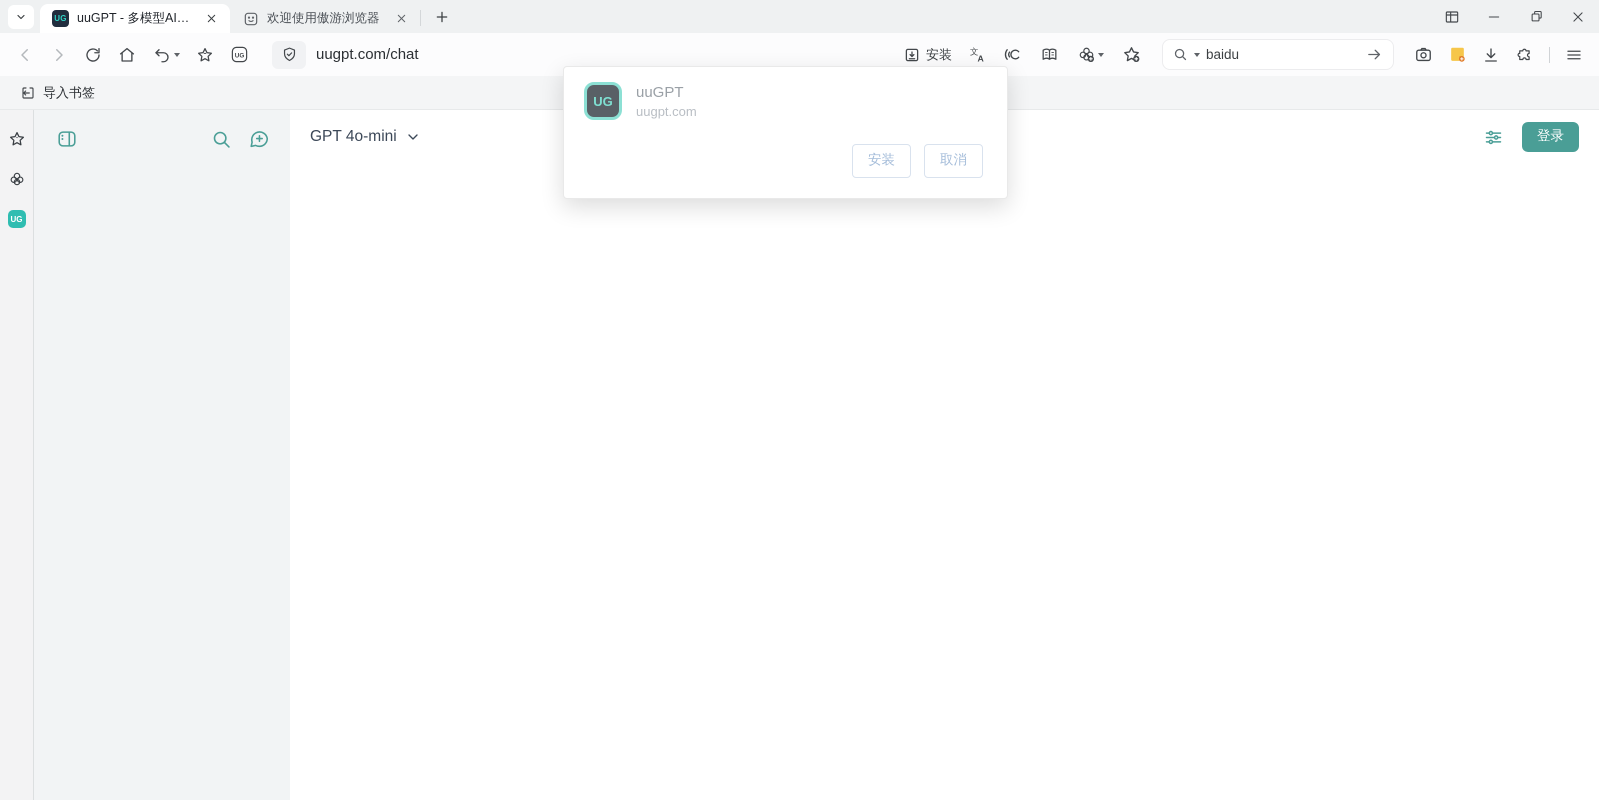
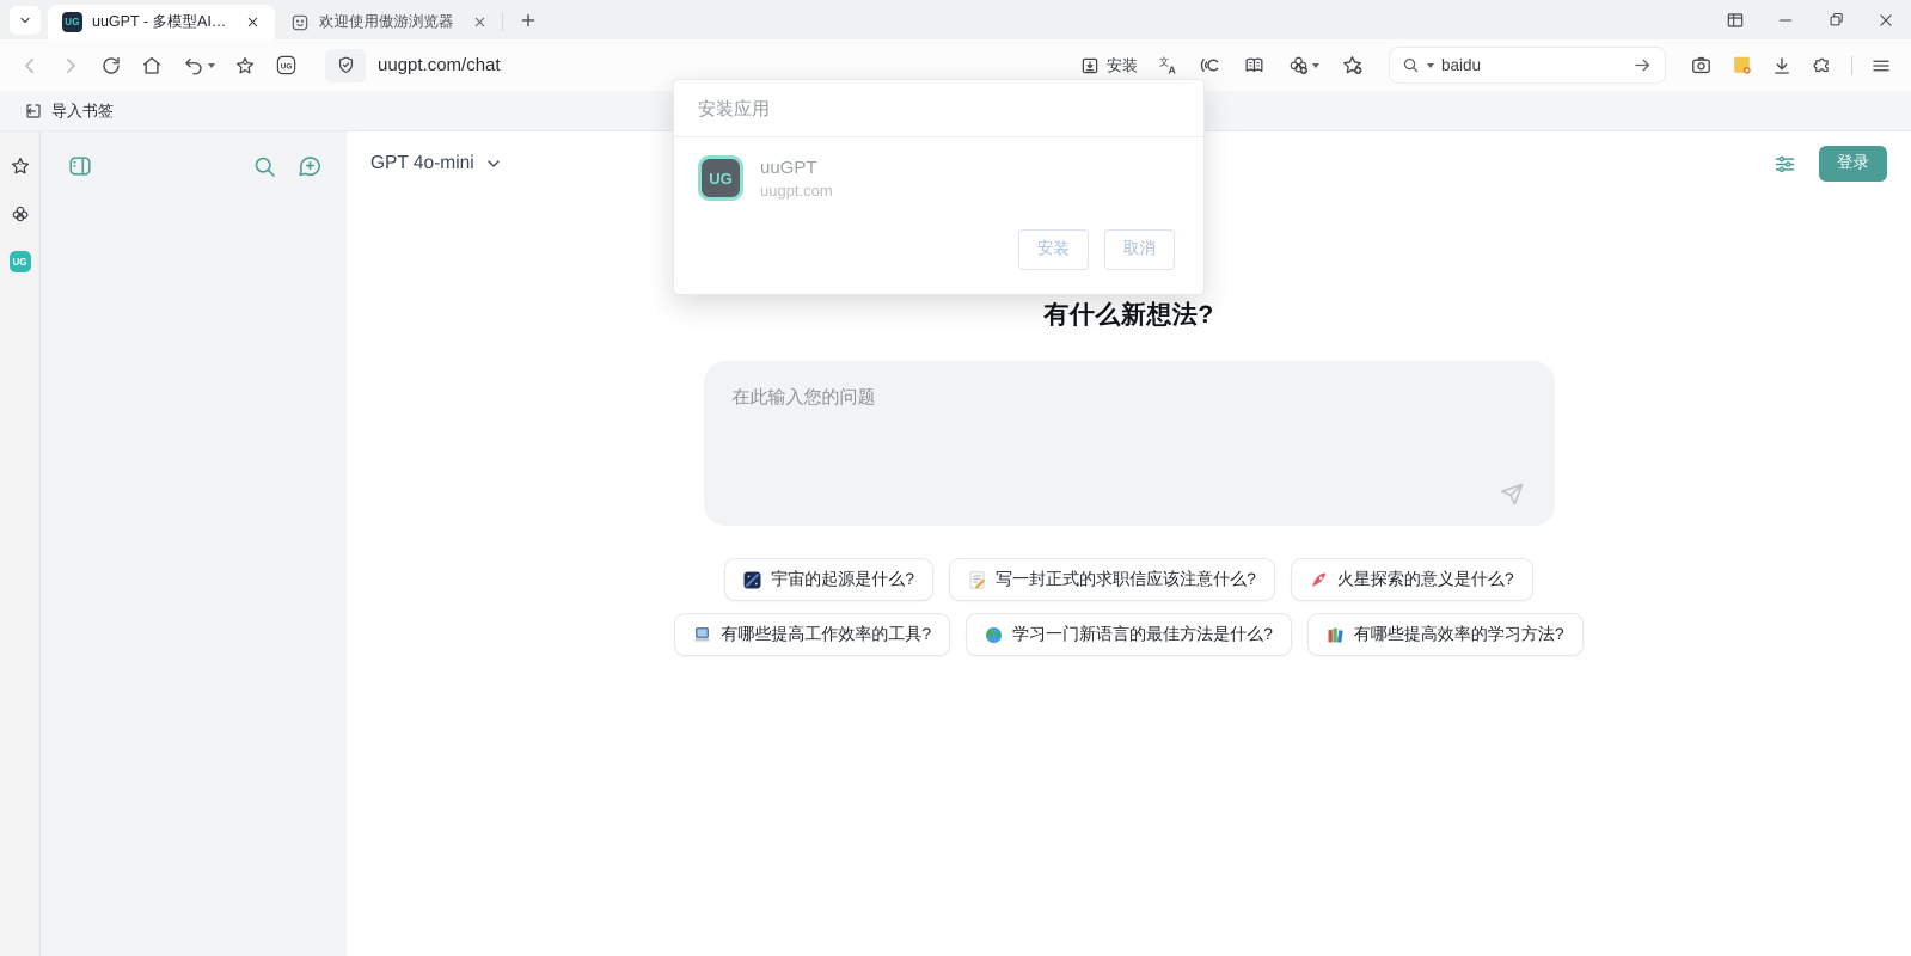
  UG
  uuGPT - 多模型AI对
  欢迎使用傲游浏览器
  uugpt.com/chat
  安装
  文
  A
  baidu
  导入书签
  UG
  GPT 4o-mini
  登录
+ 有什么新想法?
+ 在此输入您的问题
+ 宇宙的起源是什么?
+ 写一封正式的求职信应该注意什么?
+ 火星探索的意义是什么?
+ 有哪些提高工作效率的工具?
+ 学习一门新语言的最佳方法是什么?
+ 有哪些提高效率的学习方法?
+ 安装应用
  UG
  uuGPT
  uugpt.com
  安装
  取消
